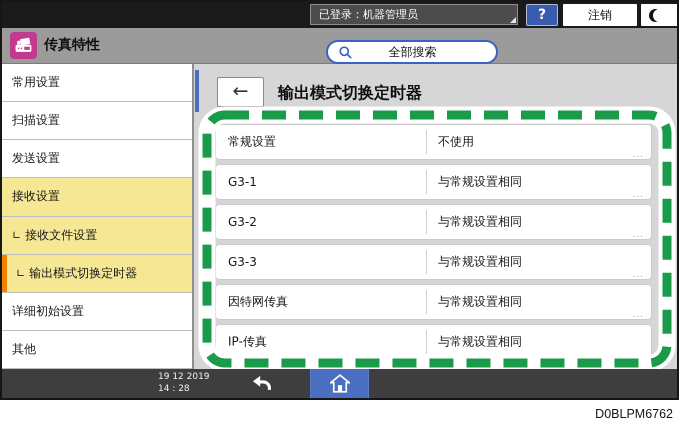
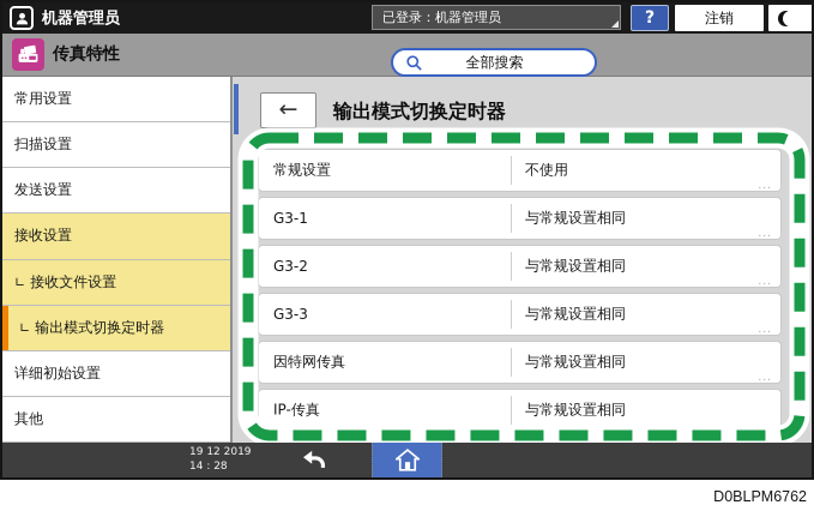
+ 机器管理员
  已登录：机器管理员
  ?
  注销
  传真特性
  全部搜索
  常用设置
  扫描设置
  发送设置
  接收设置
  ∟
  接收文件设置
  ∟
  输出模式切换定时器
  详细初始设置
  其他
  ←
  输出模式切换定时器
  常规设置
  不使用
  ...
  G3-1
  与常规设置相同
  ...
  G3-2
  与常规设置相同
  ...
  G3-3
  与常规设置相同
  ...
  因特网传真
  与常规设置相同
  ...
  IP-传真
  与常规设置相同
  19 12 2019
  14 : 28
  D0BLPM6762
